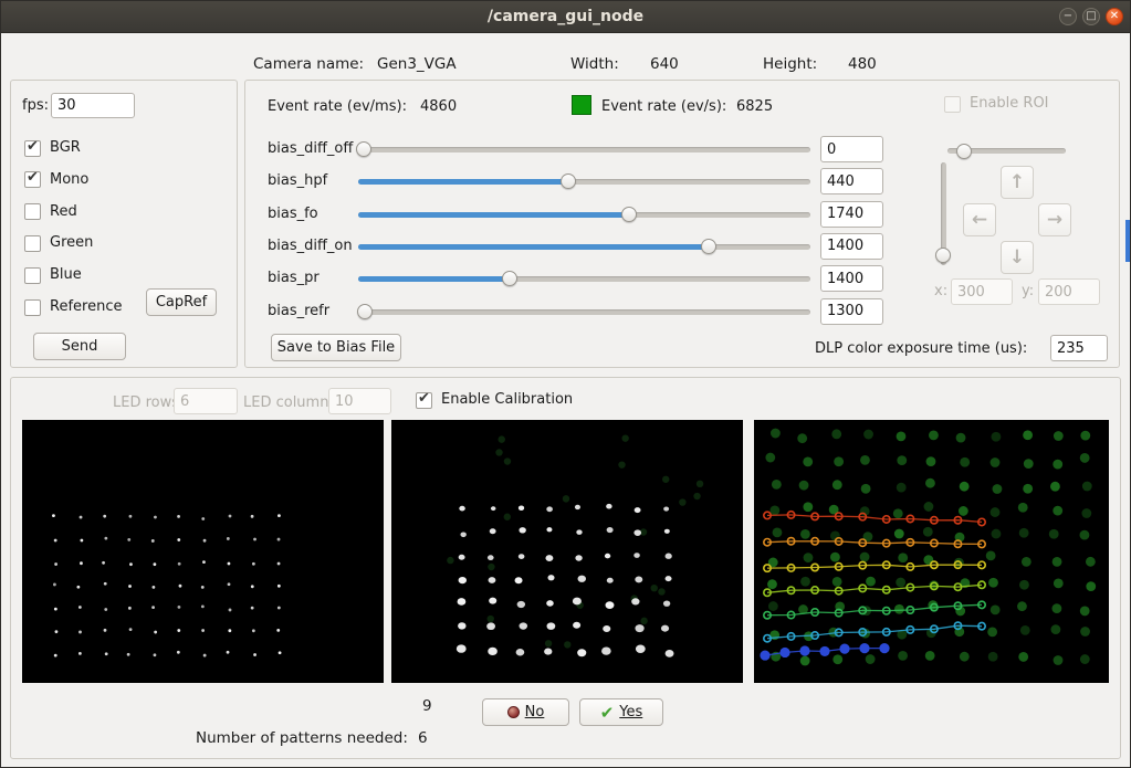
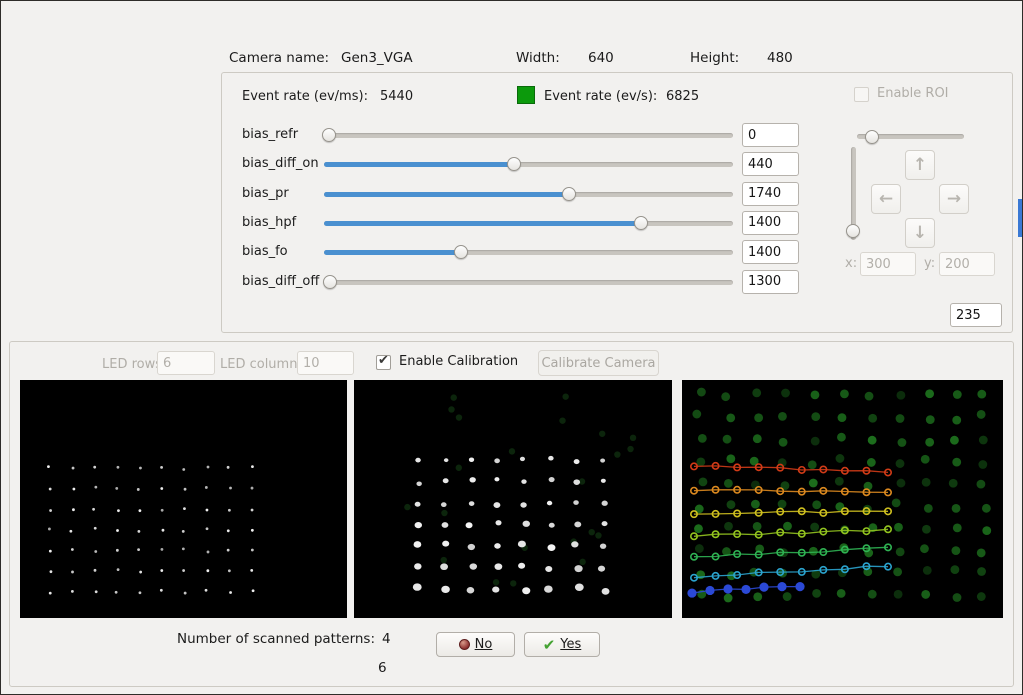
- /camera_gui_node
- −
- □
- ✕
  Camera name:
  Gen3_VGA
  Width:
  640
  Height:
  480
- fps:
- 30
- BGR
- Mono
- Red
- Green
- Blue
- Reference
- CapRef
- Send
  Event rate (ev/ms):
- 4860
+ 5440
  Event rate (ev/s):
  6825
  Enable ROI
- bias_diff_off
+ bias_refr
  0
- bias_hpf
+ bias_diff_on
  440
- bias_fo
+ bias_pr
  1740
- bias_diff_on
+ bias_hpf
  1400
- bias_pr
+ bias_fo
  1400
- bias_refr
+ bias_diff_off
  1300
- Save to Bias File
- DLP color exposure time (us):
  235
  ↑
  ←
  →
  ↓
  x:
  300
  y:
  200
  LED row
  6
  LED column
  10
  Enable Calibration
+ Calibrate Camera
+ Number of scanned patterns:
- 9
+ 4
- Number of patterns needed:
  6
  No
  ✔
  Yes
